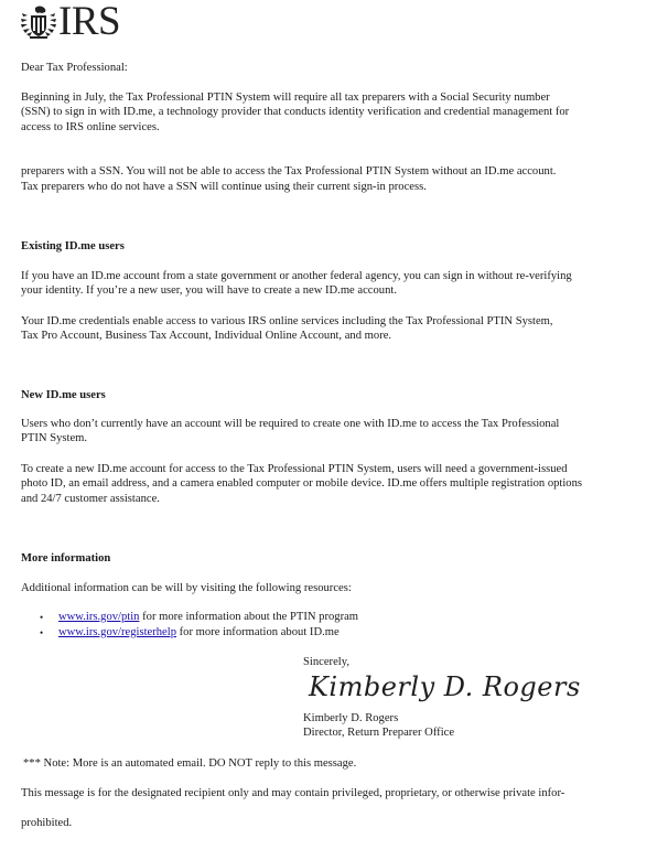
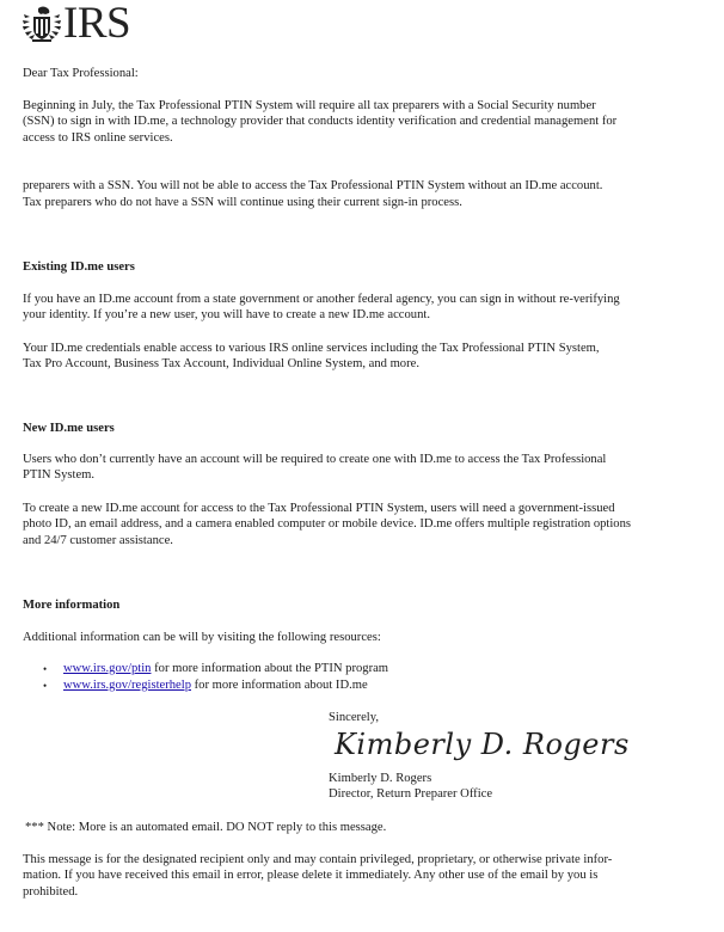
  IRS
  Dear Tax Professional:
  Beginning in July, the Tax Professional PTIN System will require all tax preparers with a Social Security number
  (SSN) to sign in with ID.me, a technology provider that conducts identity verification and credential management for
  access to IRS online services.
  preparers with a SSN. You will not be able to access the Tax Professional PTIN System without an ID.me account.
  Tax preparers who do not have a SSN will continue using their current sign-in process.
  Existing ID.me users
  If you have an ID.me account from a state government or another federal agency, you can sign in without re-verifying
  your identity. If you’re a new user, you will have to create a new ID.me account.
  Your ID.me credentials enable access to various IRS online services including the Tax Professional PTIN System,
- Tax Pro Account, Business Tax Account, Individual Online Account, and more.
+ Tax Pro Account, Business Tax Account, Individual Online System, and more.
  New ID.me users
  Users who don’t currently have an account will be required to create one with ID.me to access the Tax Professional
  PTIN System.
  To create a new ID.me account for access to the Tax Professional PTIN System, users will need a government-issued
  photo ID, an email address, and a camera enabled computer or mobile device. ID.me offers multiple registration options
  and 24/7 customer assistance.
  More information
  Additional information can be will by visiting the following resources:
  •
  www.irs.gov/ptin for more information about the PTIN program
  •
  www.irs.gov/registerhelp for more information about ID.me
  Sincerely,
  Kimberly D. Rogers
  Kimberly D. Rogers
  Director, Return Preparer Office
  *** Note: More is an automated email. DO NOT reply to this message.
  This message is for the designated recipient only and may contain privileged, proprietary, or otherwise private infor-
+ mation. If you have received this email in error, please delete it immediately. Any other use of the email by you is
  prohibited.
